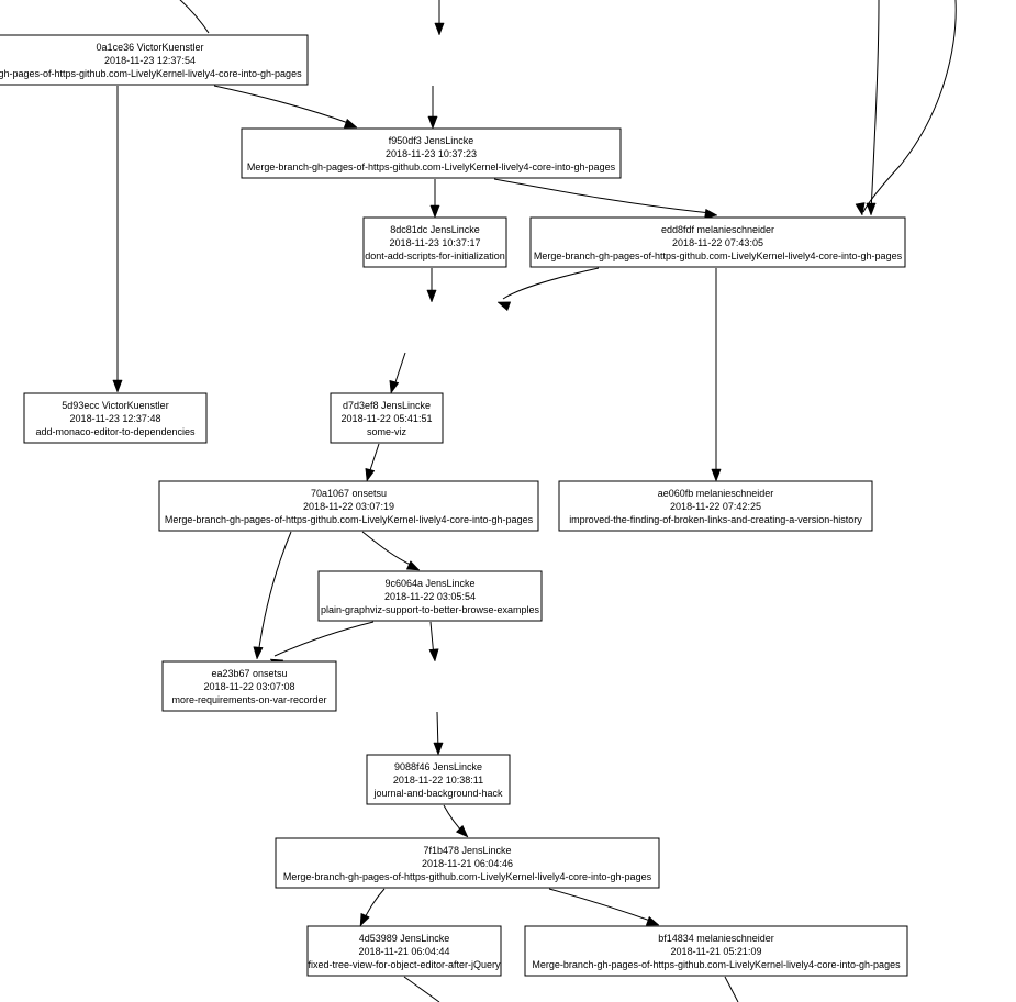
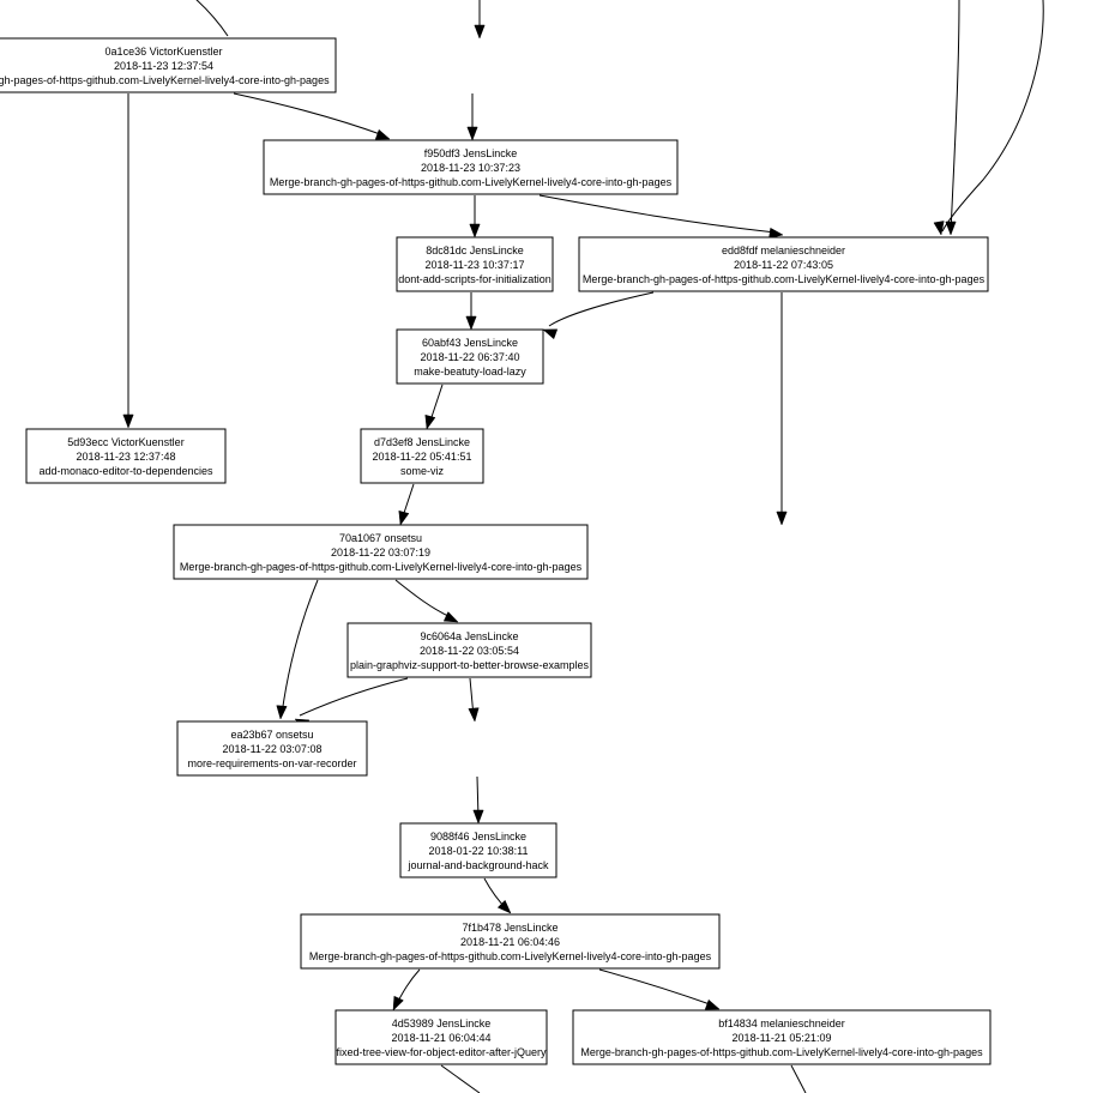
  0a1ce36 VictorKuenstler
  2018-11-23 12:37:54
  gh-pages-of-https-github.com-LivelyKernel-lively4-core-into-gh-pages
  f950df3 JensLincke
  2018-11-23 10:37:23
  Merge-branch-gh-pages-of-https-github.com-LivelyKernel-lively4-core-into-gh-pages
  8dc81dc JensLincke
  2018-11-23 10:37:17
  dont-add-scripts-for-initialization
  edd8fdf melanieschneider
  2018-11-22 07:43:05
  Merge-branch-gh-pages-of-https-github.com-LivelyKernel-lively4-core-into-gh-pages
+ 60abf43 JensLincke
+ 2018-11-22 06:37:40
+ make-beatuty-load-lazy
  5d93ecc VictorKuenstler
  2018-11-23 12:37:48
  add-monaco-editor-to-dependencies
  d7d3ef8 JensLincke
  2018-11-22 05:41:51
  some-viz
  70a1067 onsetsu
  2018-11-22 03:07:19
  Merge-branch-gh-pages-of-https-github.com-LivelyKernel-lively4-core-into-gh-pages
- ae060fb melanieschneider
- 2018-11-22 07:42:25
- improved-the-finding-of-broken-links-and-creating-a-version-history
  9c6064a JensLincke
  2018-11-22 03:05:54
  plain-graphviz-support-to-better-browse-examples
  ea23b67 onsetsu
  2018-11-22 03:07:08
  more-requirements-on-var-recorder
  9088f46 JensLincke
- 2018-11-22 10:38:11
+ 2018-01-22 10:38:11
  journal-and-background-hack
  7f1b478 JensLincke
  2018-11-21 06:04:46
  Merge-branch-gh-pages-of-https-github.com-LivelyKernel-lively4-core-into-gh-pages
  4d53989 JensLincke
  2018-11-21 06:04:44
  fixed-tree-view-for-object-editor-after-jQuery
  bf14834 melanieschneider
  2018-11-21 05:21:09
  Merge-branch-gh-pages-of-https-github.com-LivelyKernel-lively4-core-into-gh-pages
